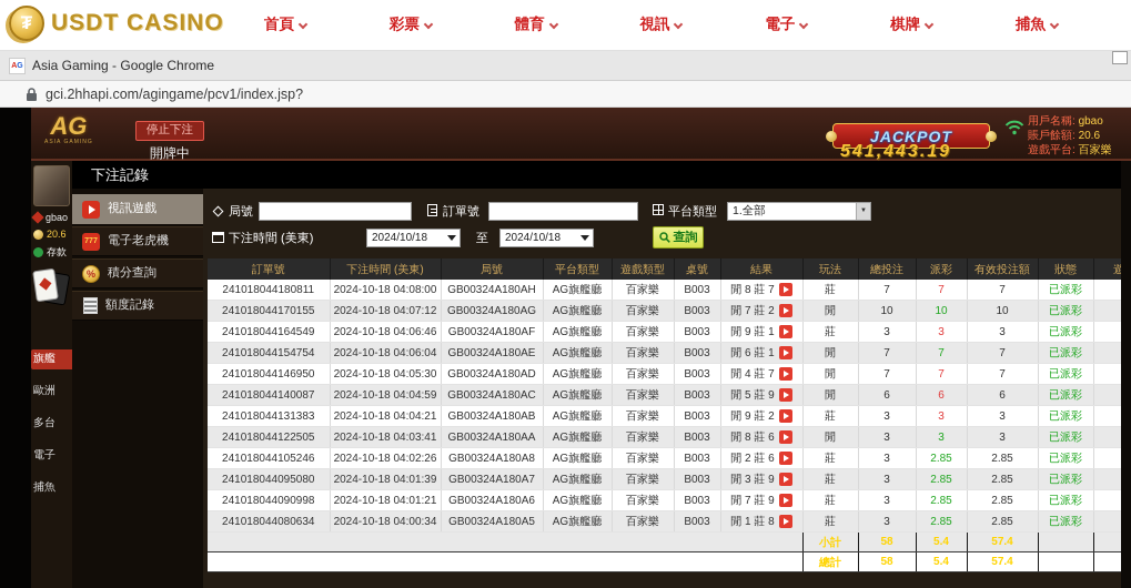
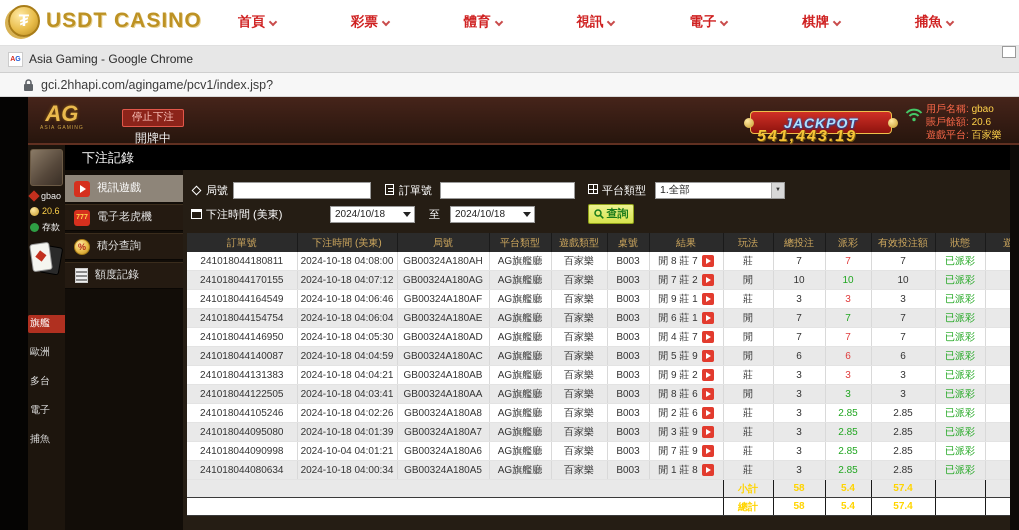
  ₮
  USDT CASINO
  首頁
  彩票
  體育
  視訊
  電子
  棋牌
  捕魚
  Asia Gaming - Google Chrome
  gci.2hhapi.com/agingame/pcv1/index.jsp?
  AG
  停止下注
  開牌中
  JACKPOT
  541,443.19
  用戶名稱: gbao
  賬戶餘額: 20.6
  遊戲平台: 百家樂
  gbao
  20.6
  存款
  旗艦
  歐洲
  多台
  電子
  捕魚
  下注記錄
  視訊遊戲
  電子老虎機
  積分查詢
  額度記錄
  局號
  訂單號
  平台類型
  1.全部
  下注時間 (美東)
  2024/10/18
  至
  2024/10/18
  查詢
  訂單號	下注時間 (美東)	局號	平台類型	遊戲類型	桌號	結果	玩法	總投注	派彩	有效投注額	狀態	遊
  241018044180811	2024-10-18 04:08:00	GB00324A180AH	AG旗艦廳	百家樂	B003	閒 8 莊 7	莊	7	7	7	已派彩
  241018044170155	2024-10-18 04:07:12	GB00324A180AG	AG旗艦廳	百家樂	B003	閒 7 莊 2	閒	10	10	10	已派彩
  241018044164549	2024-10-18 04:06:46	GB00324A180AF	AG旗艦廳	百家樂	B003	閒 9 莊 1	莊	3	3	3	已派彩
  241018044154754	2024-10-18 04:06:04	GB00324A180AE	AG旗艦廳	百家樂	B003	閒 6 莊 1	閒	7	7	7	已派彩
  241018044146950	2024-10-18 04:05:30	GB00324A180AD	AG旗艦廳	百家樂	B003	閒 4 莊 7	閒	7	7	7	已派彩
  241018044140087	2024-10-18 04:04:59	GB00324A180AC	AG旗艦廳	百家樂	B003	閒 5 莊 9	閒	6	6	6	已派彩
  241018044131383	2024-10-18 04:04:21	GB00324A180AB	AG旗艦廳	百家樂	B003	閒 9 莊 2	莊	3	3	3	已派彩
  241018044122505	2024-10-18 04:03:41	GB00324A180AA	AG旗艦廳	百家樂	B003	閒 8 莊 6	閒	3	3	3	已派彩
  241018044105246	2024-10-18 04:02:26	GB00324A180A8	AG旗艦廳	百家樂	B003	閒 2 莊 6	莊	3	2.85	2.85	已派彩
  241018044095080	2024-10-18 04:01:39	GB00324A180A7	AG旗艦廳	百家樂	B003	閒 3 莊 9	莊	3	2.85	2.85	已派彩
- 241018044090998	2024-10-18 04:01:21	GB00324A180A6	AG旗艦廳	百家樂	B003	閒 7 莊 9	莊	3	2.85	2.85	已派彩
+ 241018044090998	2024-10-04 04:01:21	GB00324A180A6	AG旗艦廳	百家樂	B003	閒 7 莊 9	莊	3	2.85	2.85	已派彩
  241018044080634	2024-10-18 04:00:34	GB00324A180A5	AG旗艦廳	百家樂	B003	閒 1 莊 8	莊	3	2.85	2.85	已派彩
  	小計	58	5.4	57.4
  	總計	58	5.4	57.4
